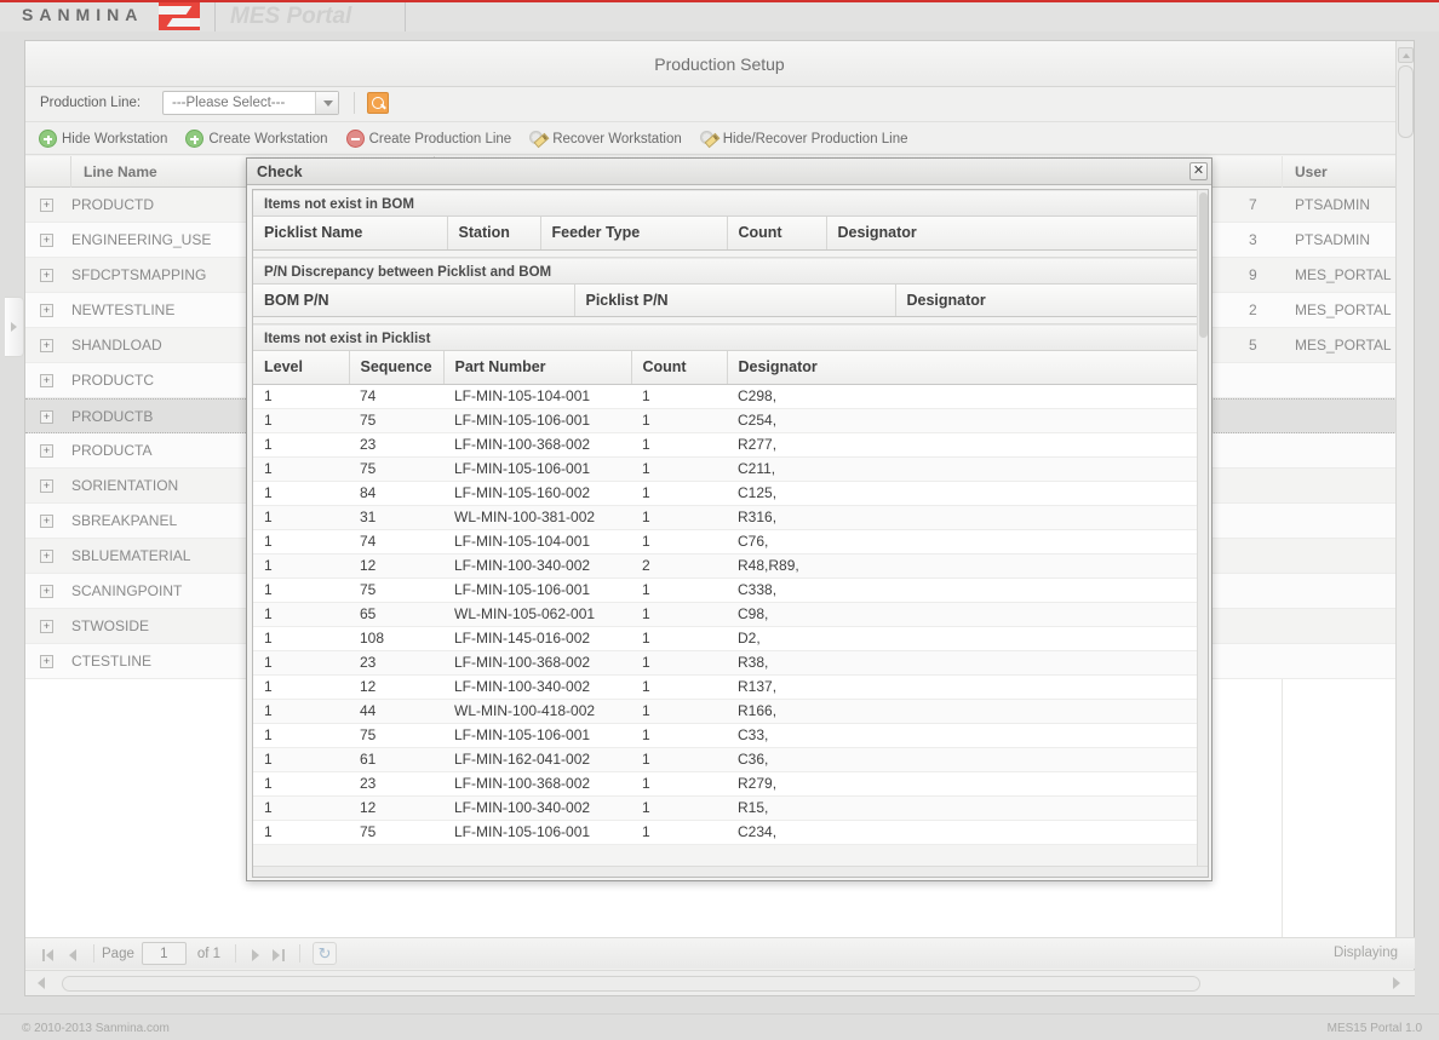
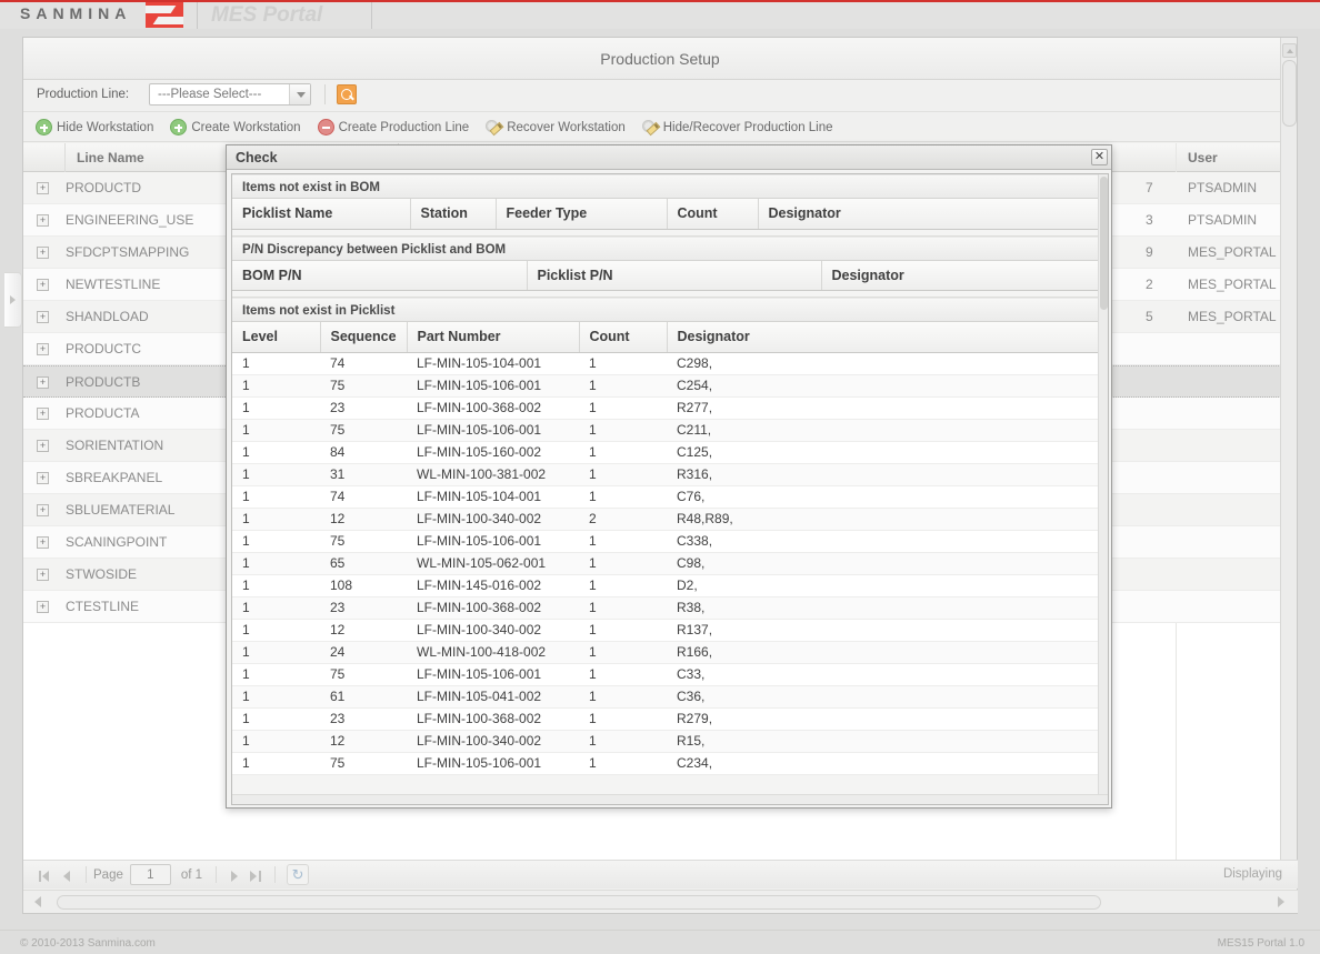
  SANMINA
  Production Setup
  Production Line:
  ---Please Select---
  Hide Workstation
  Create Workstation
  Create Production Line
  Recover Workstation
  Hide/Recover Production Line
  Line Name
  User
  +
  PRODUCTD
  7
  PTSADMIN
  +
  ENGINEERING_USE
  3
  PTSADMIN
  +
  SFDCPTSMAPPING
  9
  MES_PORTAL
  +
  NEWTESTLINE
  2
  MES_PORTAL
  +
  SHANDLOAD
  5
  MES_PORTAL
  +
  PRODUCTC
  +
  PRODUCTB
  +
  PRODUCTA
  +
  SORIENTATION
  +
  SBREAKPANEL
  +
  SBLUEMATERIAL
  +
  SCANINGPOINT
  +
  STWOSIDE
  +
  CTESTLINE
  Page
  1
  of 1
  ↻
  Displaying
  Check
  ✕
  Items not exist in BOM
  Picklist Name	Station	Feeder Type	Count	Designator
  P/N Discrepancy between Picklist and BOM
  BOM P/N	Picklist P/N	Designator
  Items not exist in Picklist
  Level	Sequence	Part Number	Count	Designator
  1	74	LF-MIN-105-104-001	1	C298,
  1	75	LF-MIN-105-106-001	1	C254,
  1	23	LF-MIN-100-368-002	1	R277,
  1	75	LF-MIN-105-106-001	1	C211,
  1	84	LF-MIN-105-160-002	1	C125,
  1	31	WL-MIN-100-381-002	1	R316,
  1	74	LF-MIN-105-104-001	1	C76,
  1	12	LF-MIN-100-340-002	2	R48,R89,
  1	75	LF-MIN-105-106-001	1	C338,
  1	65	WL-MIN-105-062-001	1	C98,
  1	108	LF-MIN-145-016-002	1	D2,
  1	23	LF-MIN-100-368-002	1	R38,
  1	12	LF-MIN-100-340-002	1	R137,
- 1	44	WL-MIN-100-418-002	1	R166,
+ 1	24	WL-MIN-100-418-002	1	R166,
  1	75	LF-MIN-105-106-001	1	C33,
- 1	61	LF-MIN-162-041-002	1	C36,
+ 1	61	LF-MIN-105-041-002	1	C36,
  1	23	LF-MIN-100-368-002	1	R279,
  1	12	LF-MIN-100-340-002	1	R15,
  1	75	LF-MIN-105-106-001	1	C234,
  © 2010-2013 Sanmina.com
  MES15 Portal 1.0
